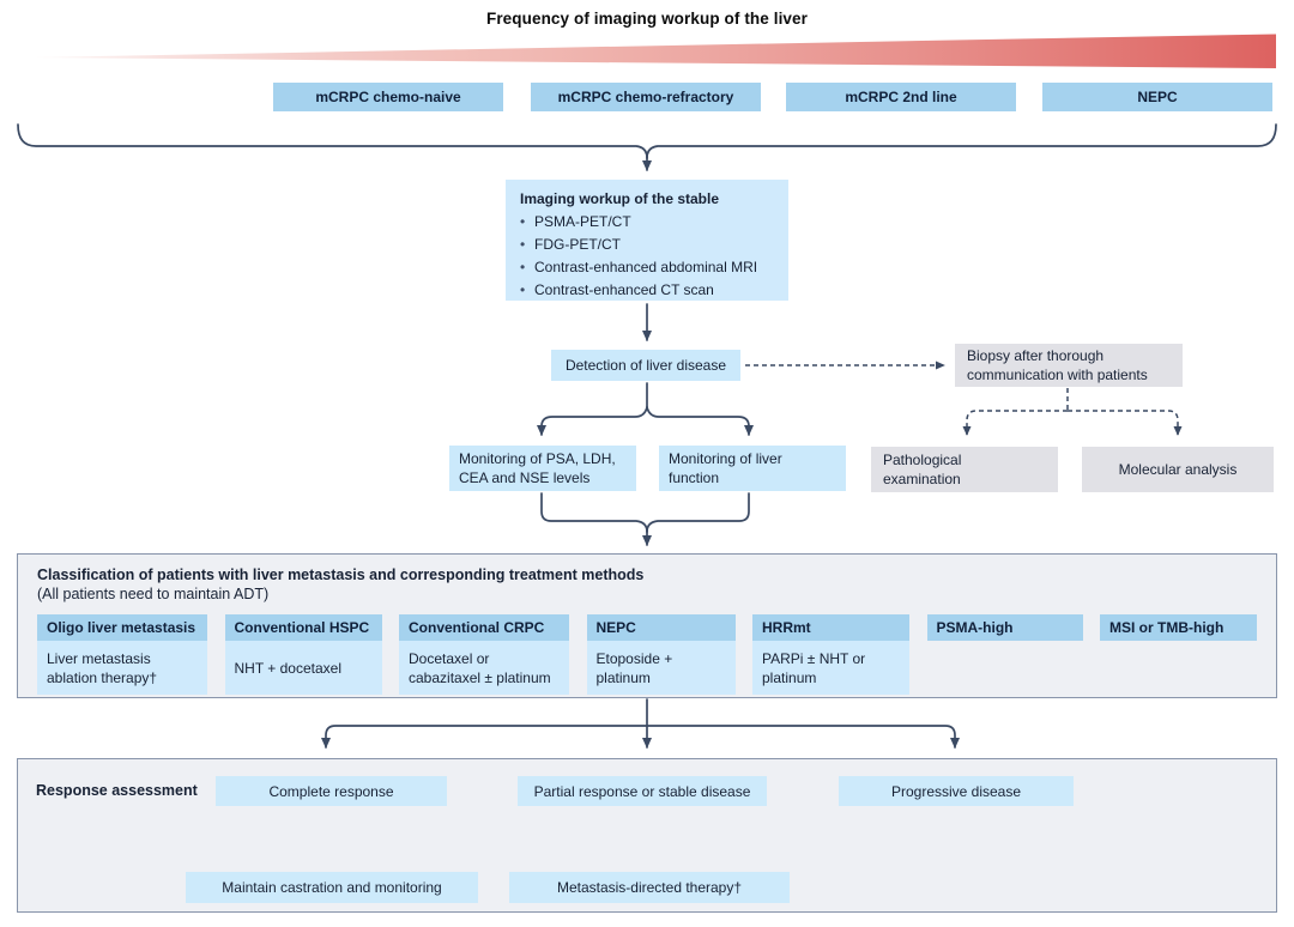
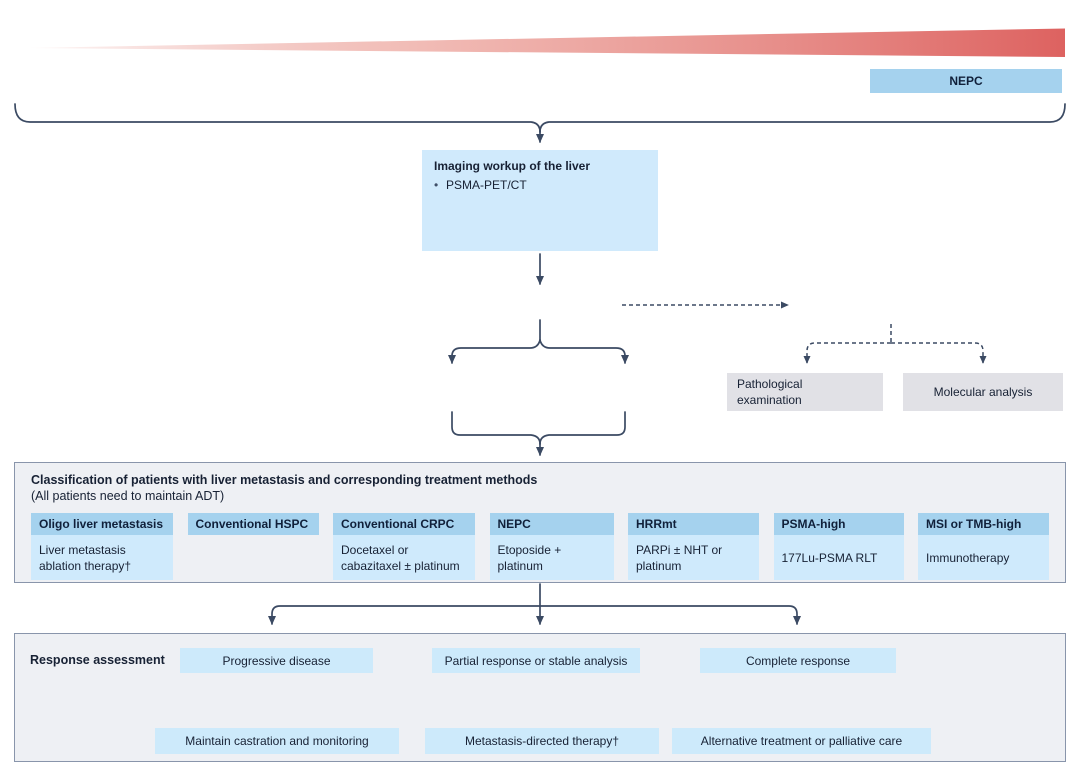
- Frequency of imaging workup of the liver
- mCRPC chemo-naive
- mCRPC chemo-refractory
- mCRPC 2nd line
  NEPC
- Imaging workup of the stable
+ Imaging workup of the liver
  PSMA-PET/CT
- FDG-PET/CT
- Contrast-enhanced abdominal MRI
- Contrast-enhanced CT scan
- Detection of liver disease
- Biopsy after thorough
- communication with patients
- Monitoring of PSA, LDH,
- CEA and NSE levels
- Monitoring of liver
- function
  Pathological
  examination
  Molecular analysis
  Classification of patients with liver metastasis and corresponding treatment methods
  (All patients need to maintain ADT)
  Oligo liver metastasis
  Liver metastasis
  ablation therapy†
  Conventional HSPC
- NHT + docetaxel
  Conventional CRPC
  Docetaxel or
  cabazitaxel ± platinum
  NEPC
  Etoposide +
  platinum
  HRRmt
  PARPi ± NHT or
  platinum
  PSMA-high
+ 177Lu-PSMA RLT
  MSI or TMB-high
+ Immunotherapy
  Response assessment
- Complete response
+ Progressive disease
- Partial response or stable disease
+ Partial response or stable analysis
- Progressive disease
+ Complete response
  Maintain castration and monitoring
  Metastasis-directed therapy†
+ Alternative treatment or palliative care
